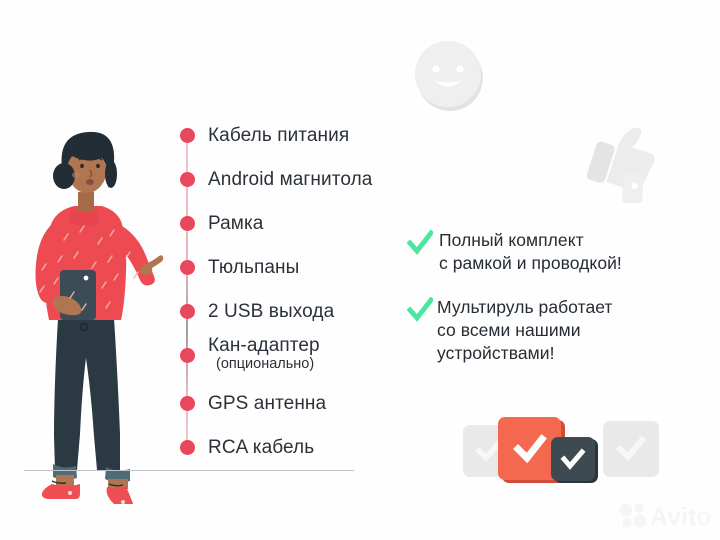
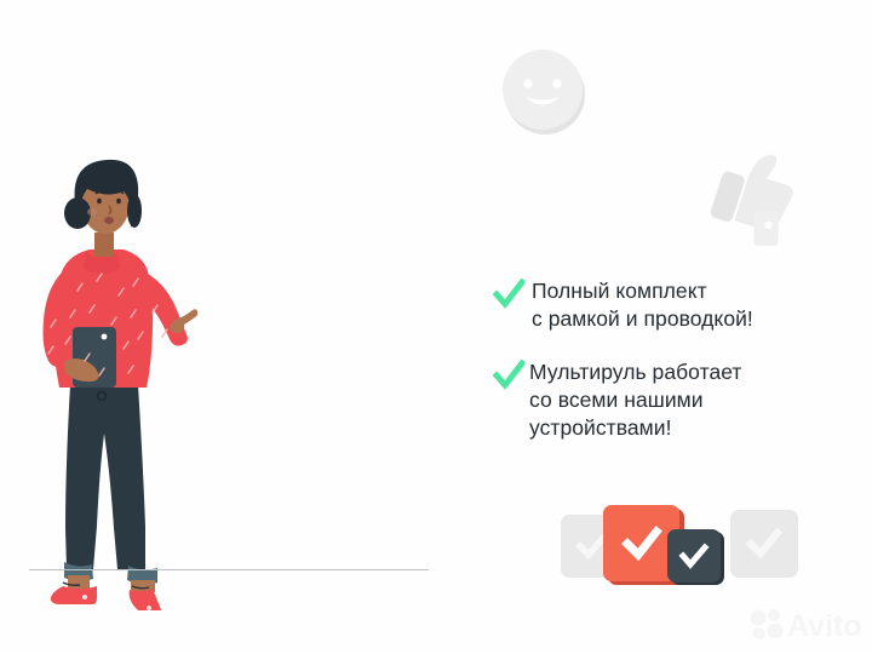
- Кабель питания
- Android магнитола
- Рамка
- Тюльпаны
- 2 USB выхода
- Кан-адаптер
- (опционально)
- GPS антенна
- RCA кабель
  Полный комплект
  с рамкой и проводкой!
  Мультируль работает
  со всеми нашими
  устройствами!
